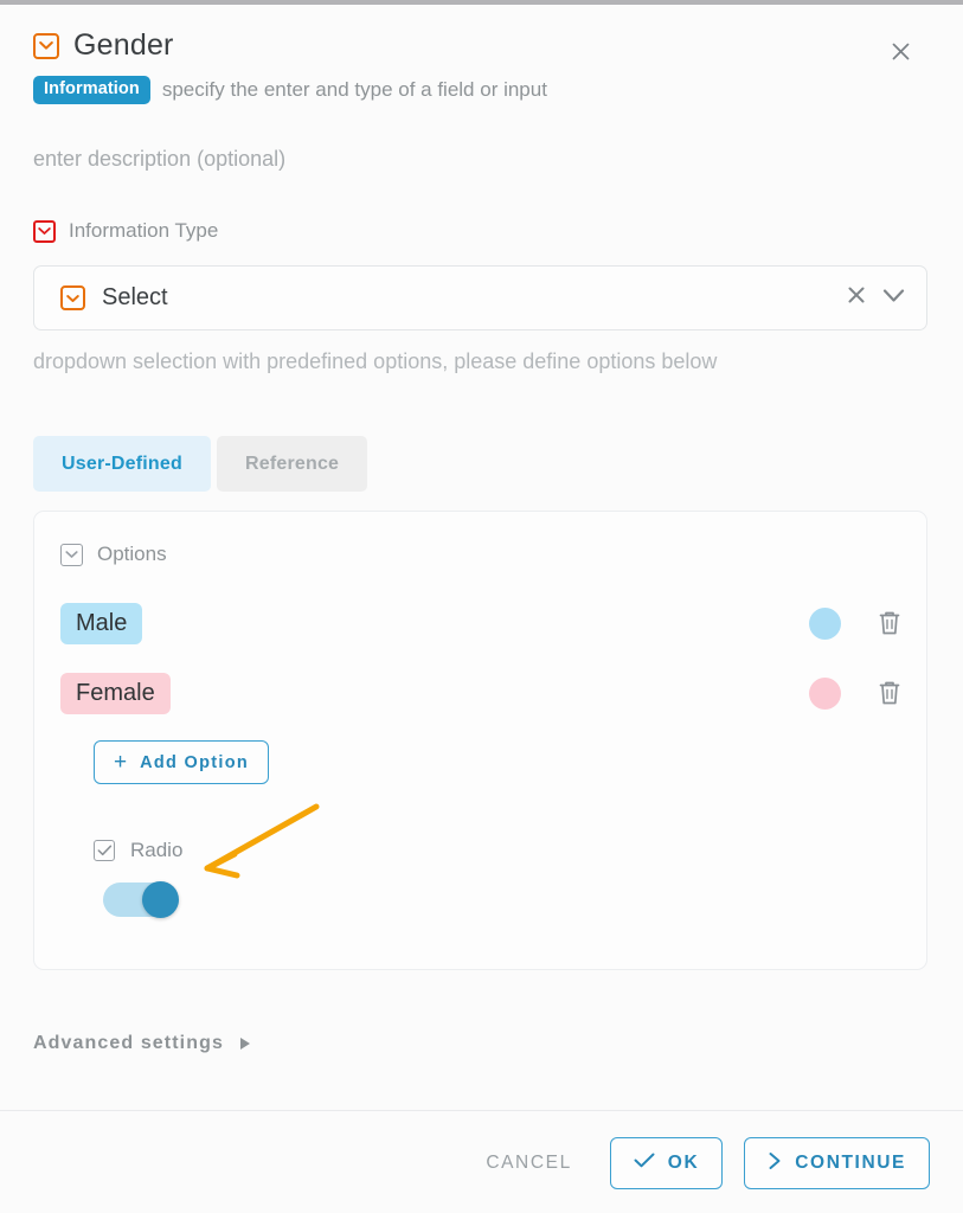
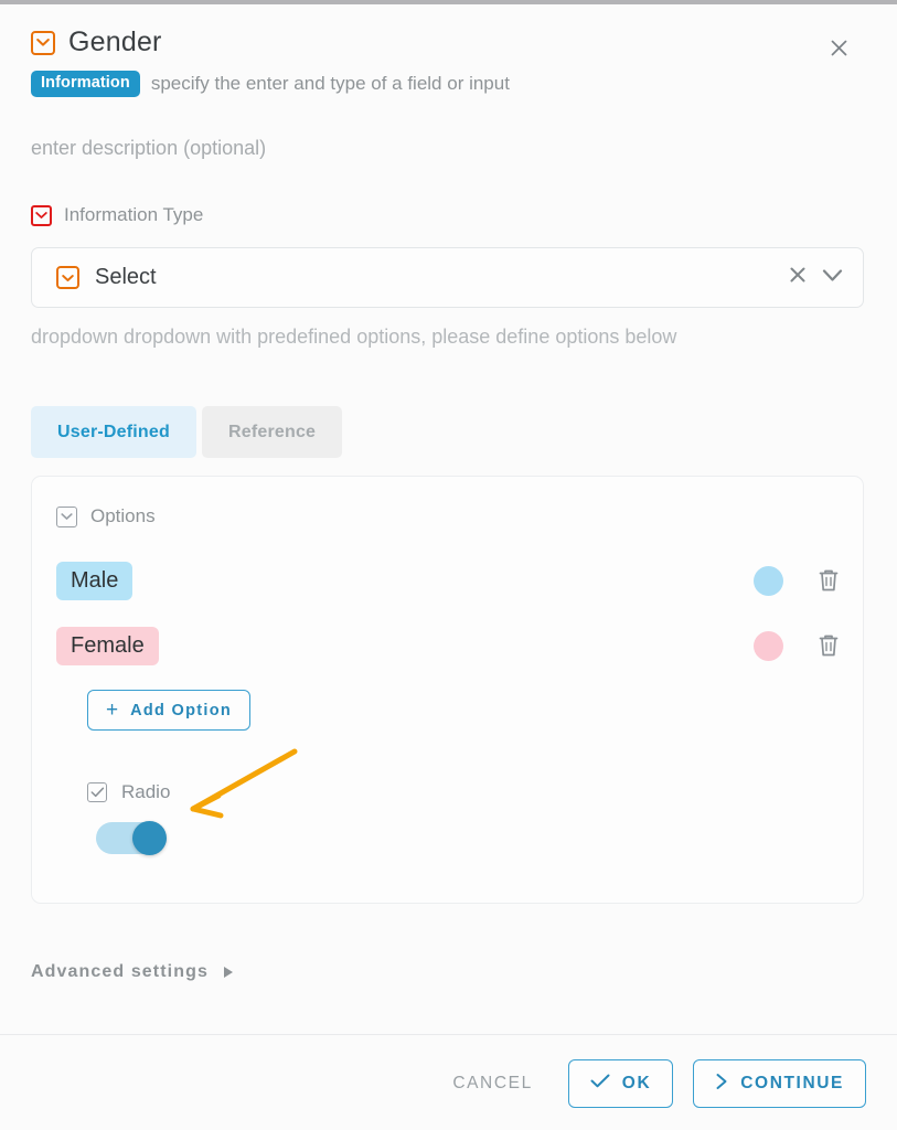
  Gender
  Information
  specify the enter and type of a field or input
  enter description (optional)
  Information Type
  Select
- dropdown selection with predefined options, please define options below
+ dropdown dropdown with predefined options, please define options below
  User-Defined
  Reference
  Options
  Male
  Female
  +
  Add Option
  Radio
  Advanced settings
  CANCEL
  OK
  CONTINUE
